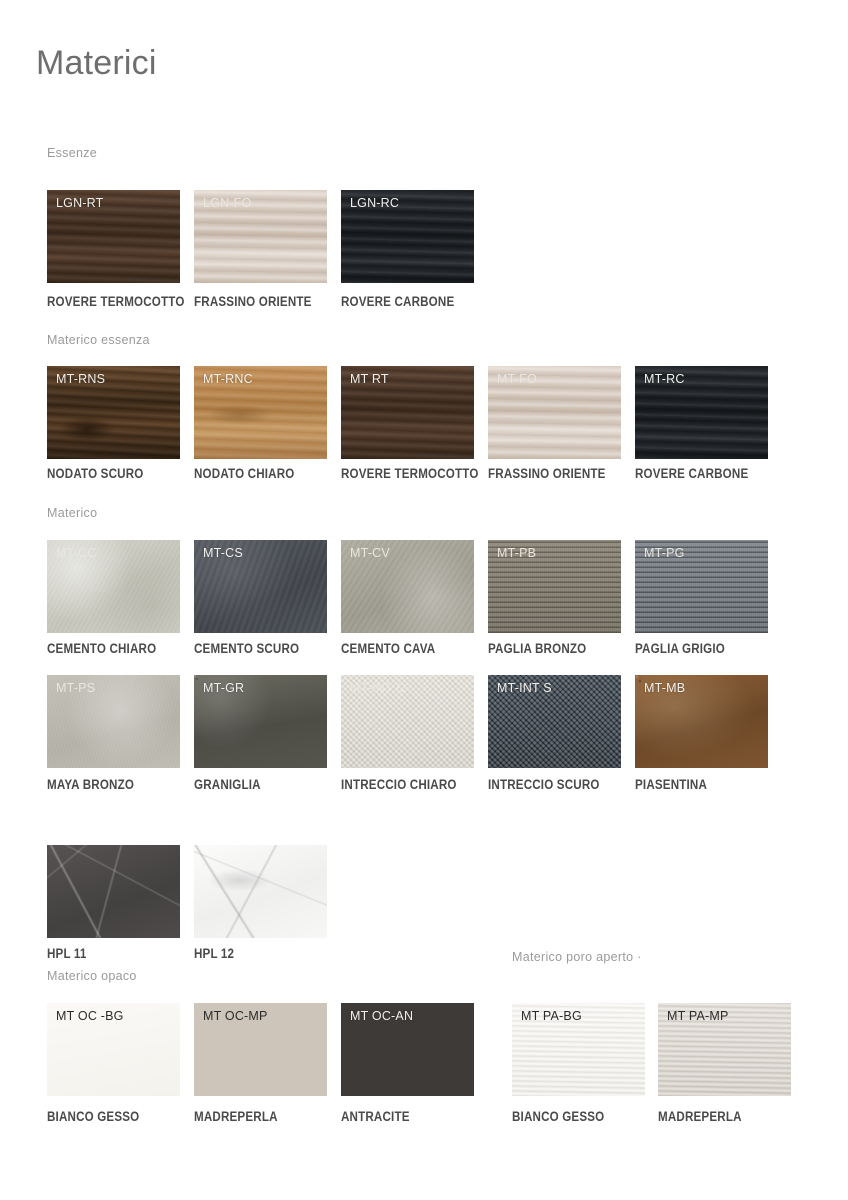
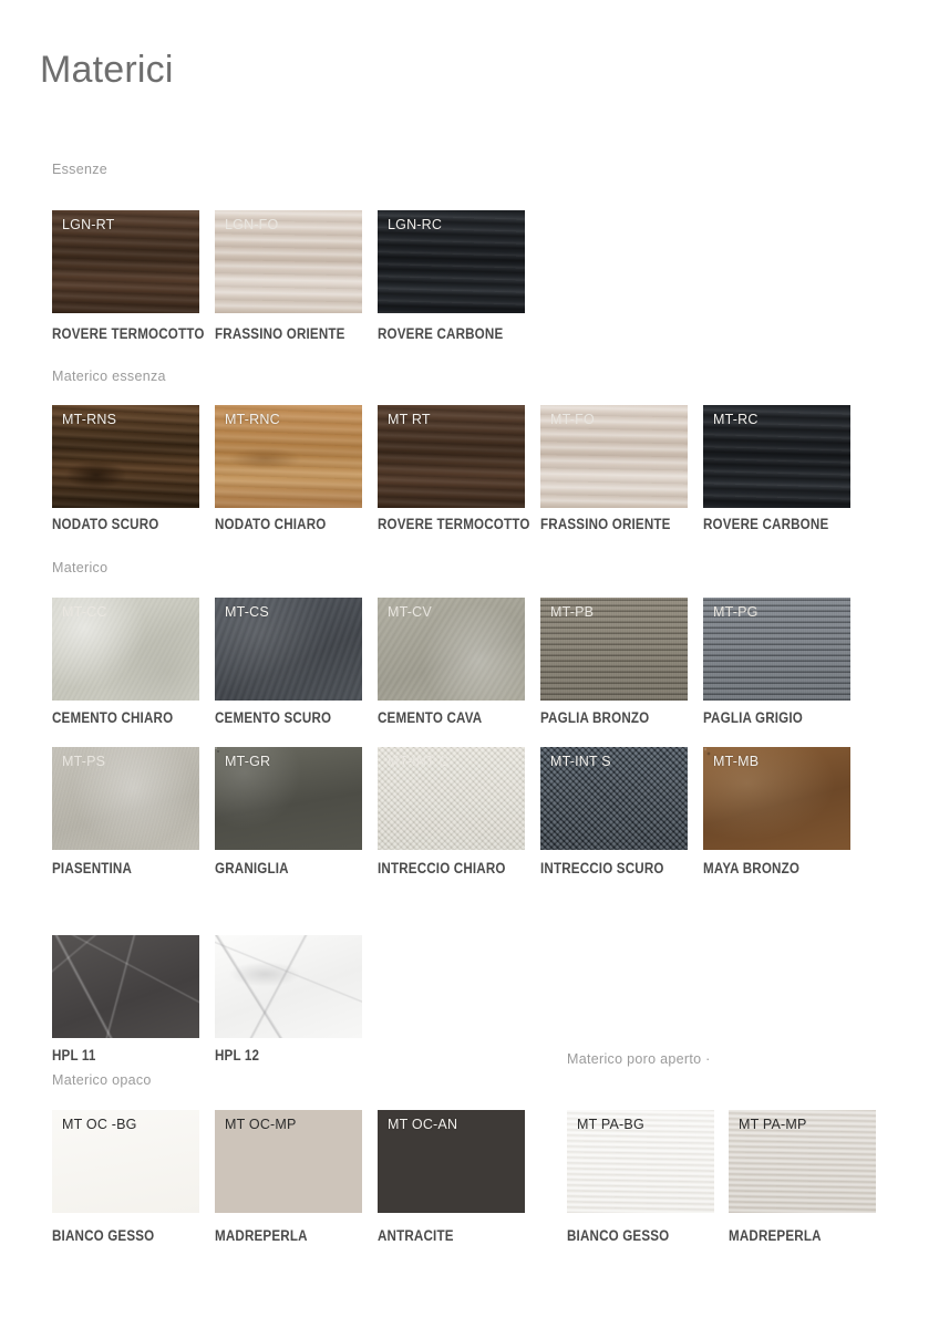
  Materici
  Essenze
  LGN-RT
  ROVERE TERMOCOTTO
  LGN-FO
  FRASSINO ORIENTE
  LGN-RC
  ROVERE CARBONE
  Materico essenza
  MT-RNS
  NODATO SCURO
  MT-RNC
  NODATO CHIARO
  MT RT
  ROVERE TERMOCOTTO
  MT-FO
  FRASSINO ORIENTE
  MT-RC
  ROVERE CARBONE
  Materico
  CEMENTO CHIARO
  MT-CS
  CEMENTO SCURO
  MT-CV
  CEMENTO CAVA
  MT-PB
  PAGLIA BRONZO
  MT-PG
  PAGLIA GRIGIO
  MT-PS
- MAYA BRONZO
+ PIASENTINA
  MT-GR
  GRANIGLIA
  MT-INT C
  INTRECCIO CHIARO
  MT-INT S
  INTRECCIO SCURO
  MT-MB
- PIASENTINA
+ MAYA BRONZO
  HPL 11
  HPL 12
  Materico opaco
  MT OC -BG
  BIANCO GESSO
  MT OC-MP
  MADREPERLA
  MT OC-AN
  ANTRACITE
  Materico poro aperto ·
  MT PA-BG
  BIANCO GESSO
  MT PA-MP
  MADREPERLA
